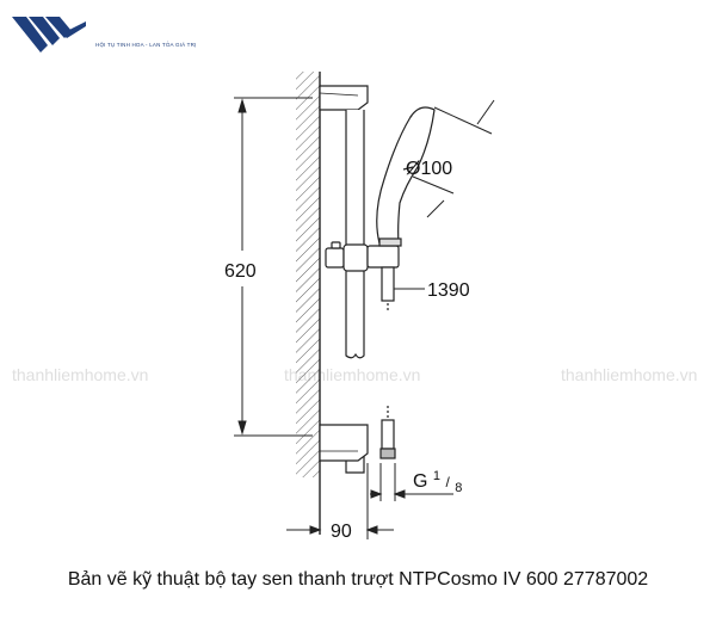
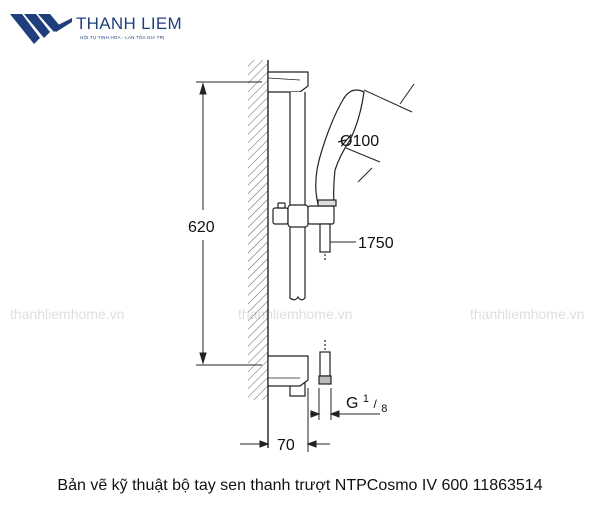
+ THANH LIEM
  thanhliemhome.vn
  thhliemhome.vn
  thanhliemhome.vn
  620
  Ø100
- 1390
+ 1750
  G 1 / 8
- 90
+ 70
- Bản vẽ kỹ thuật bộ tay sen thanh trượt NTPCosmo IV 600 27787002
+ Bản vẽ kỹ thuật bộ tay sen thanh trượt NTPCosmo IV 600 11863514
